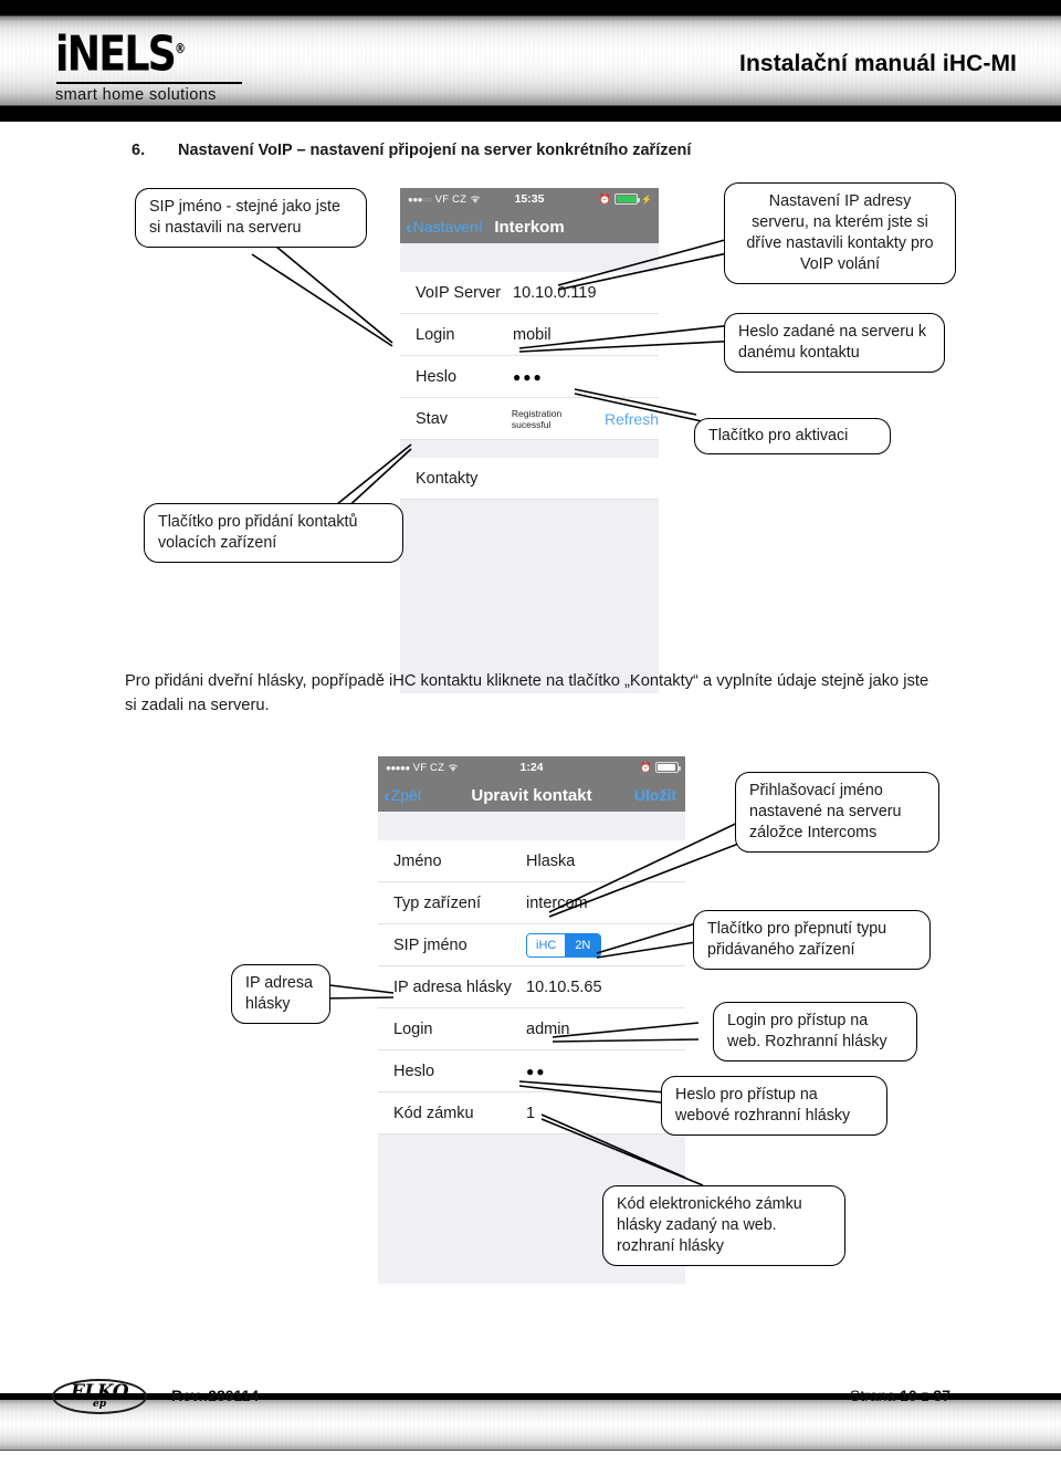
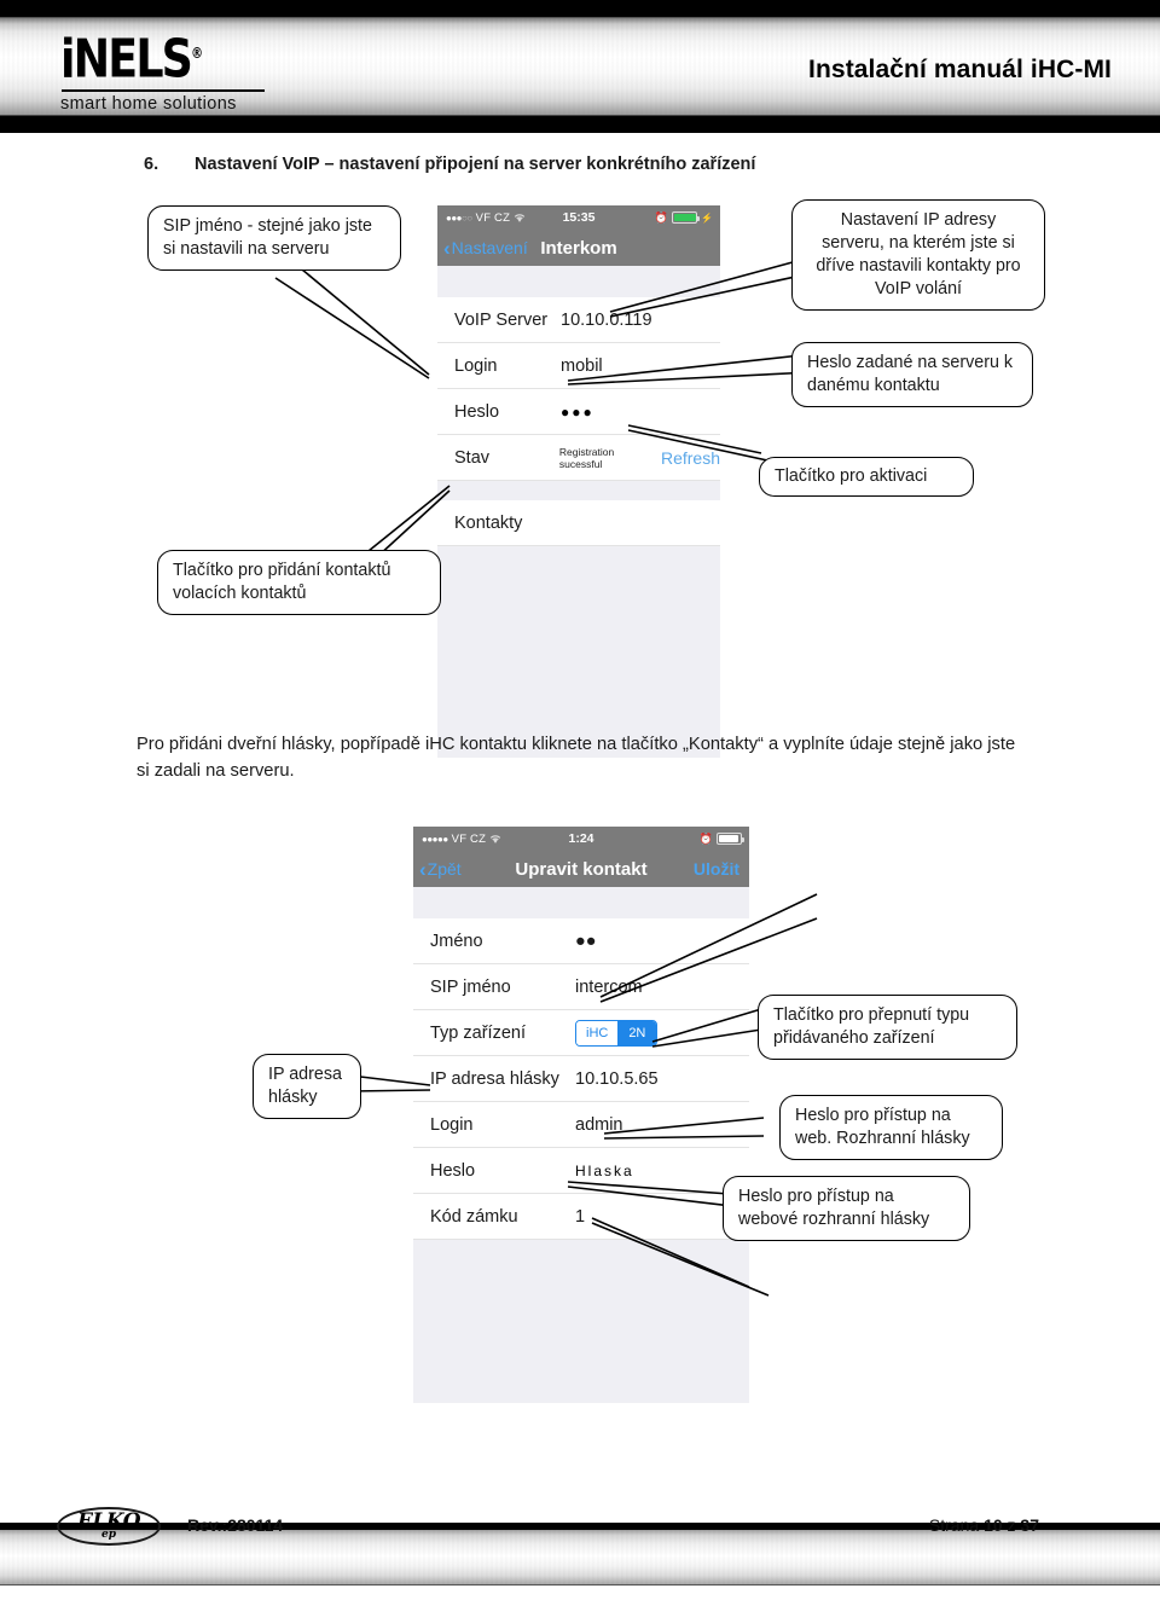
  iNELS®
  smart home solutions
  Instalační manuál iHC-MI
  6.
  Nastavení VoIP – nastavení připojení na server konkrétního zařízení
  ●●●○○
  VF CZ
  15:35
  ⏰
  ⚡
  ‹
  Nastavení
  Interkom
  VoIP Server
  10.10.0.119
  Login
  mobil
  Heslo
  ●●●
  Stav
  Registration sucessful
  Refresh
  Kontakty
  ●●●●●
  VF CZ
  1:24
  ⏰
  ‹
  Zpět
  Upravit kontakt
  Uložit
  Jméno
- Hlaska
+ ●●
- Typ zařízení
+ SIP jméno
  intercm
- SIP jméno
+ Typ zařízení
  iHC
  2N
  IP adresa hlásky
  10.10.5.65
  Login
  admin
  Heslo
- ●●
+ Hlaska
  Kód zámku
  1
  SIP jméno - stejné jako jste si nastavili na serveru
  Nastavení IP adresy serveru, na kterém jste si dříve nastavili kontakty pro VoIP volání
  Heslo zadané na serveru k danému kontaktu
  Tlačítko pro aktivaci
- Tlačítko pro přidání kontaktů volacích zařízení
+ Tlačítko pro přidání kontaktů volacích kontaktů
- Přihlašovací jméno nastavené na serveru záložce Intercoms
  Tlačítko pro přepnutí typu přidávaného zařízení
  IP adresa hlásky
- Login pro přístup na web. Rozhranní hlásky
+ Heslo pro přístup na web. Rozhranní hlásky
  Heslo pro přístup na webové rozhranní hlásky
- Kód elektronického zámku hlásky zadaný na web. rozhraní hlásky
  Pro přidáni dveřní hlásky, popřípadě iHC kontaktu kliknete na tlačítko „Kontakty“ a vyplníte údaje stejně jako jste si zadali na serveru.
  ELKO
  ep
  Rev.:280114
  Strana 10 z 37
